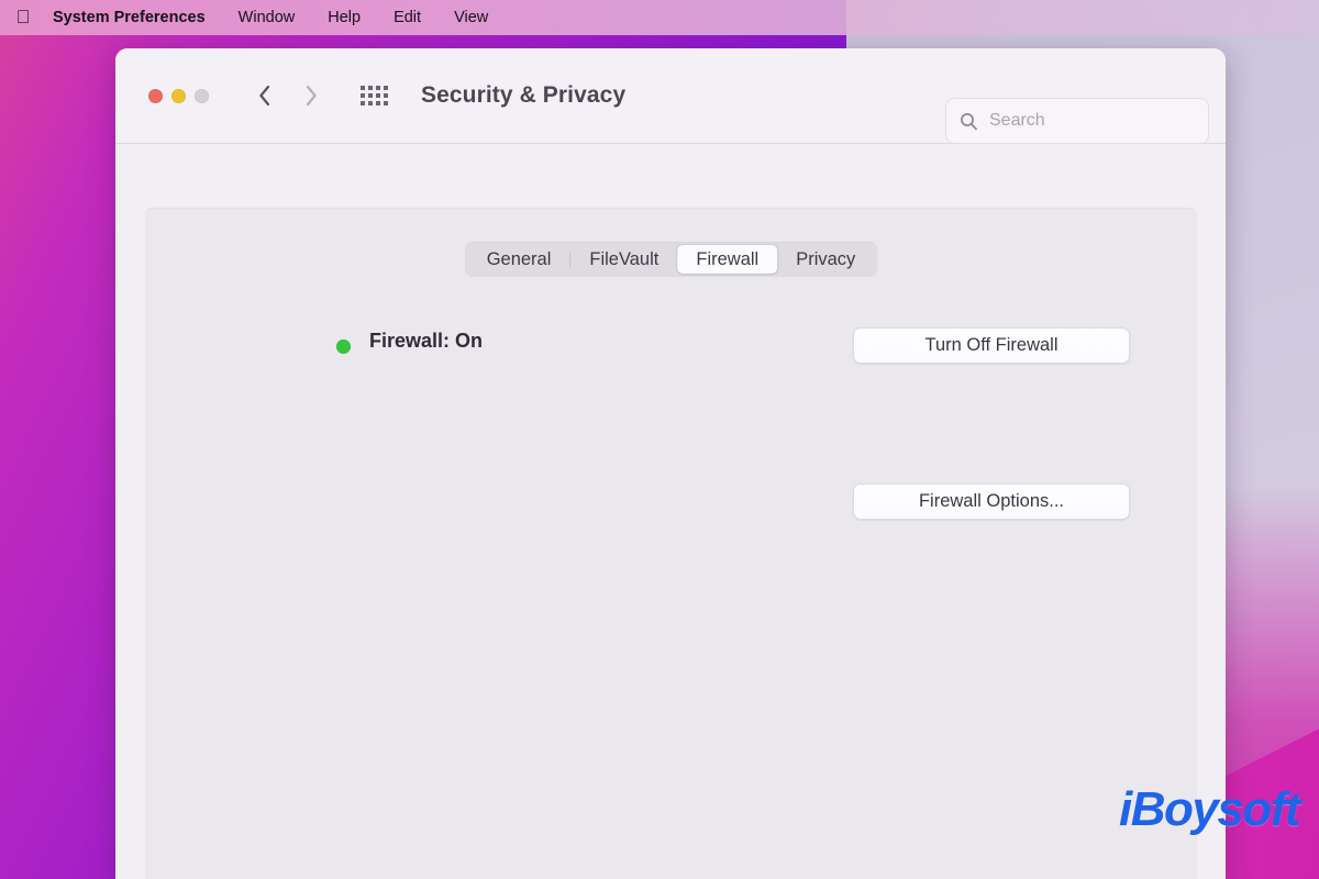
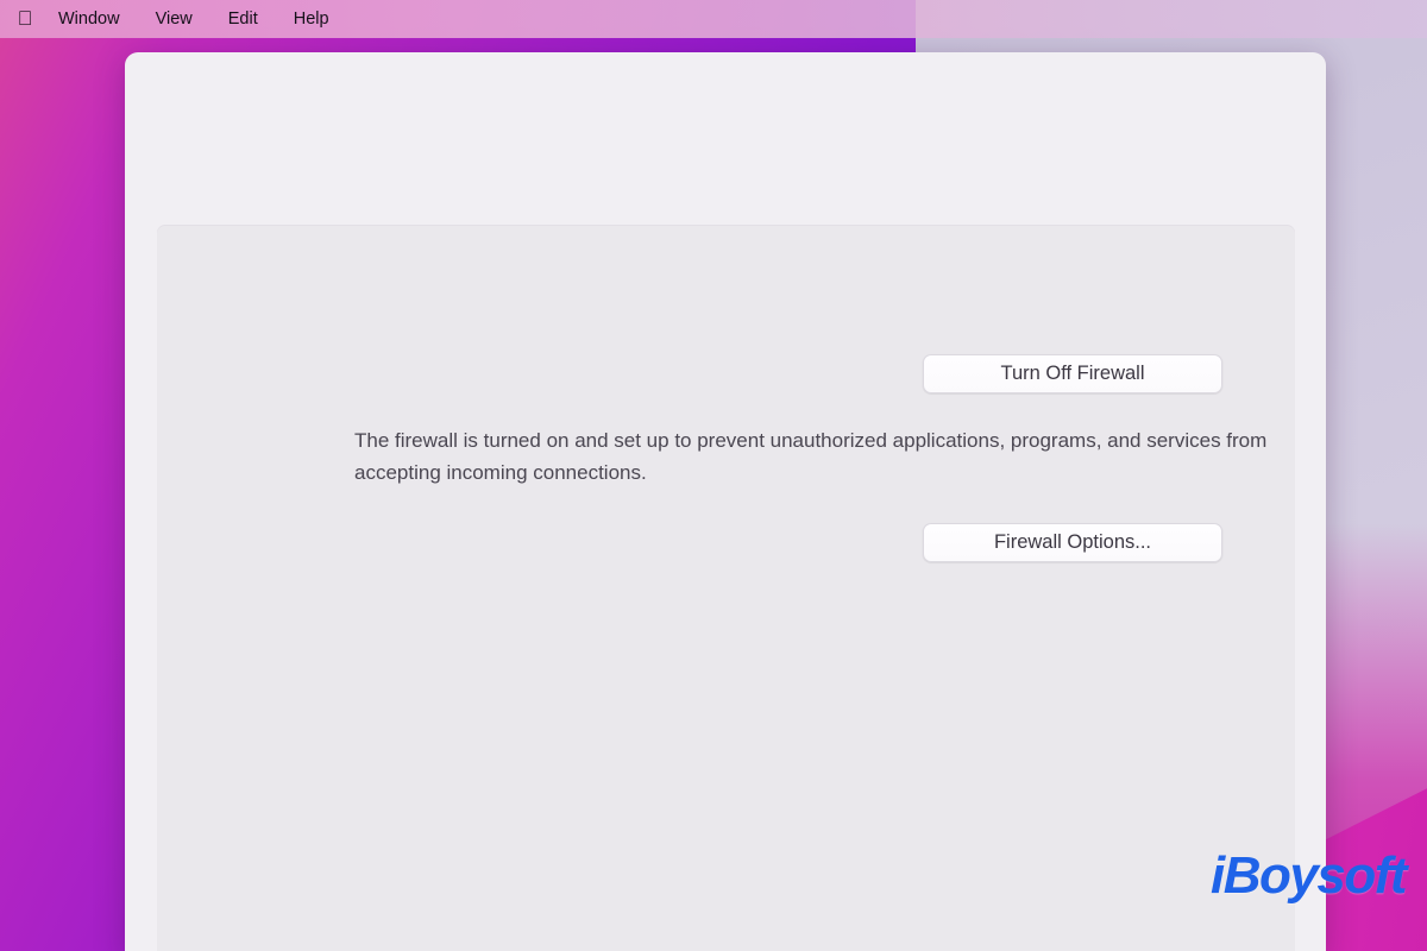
  
- System Preferences
  Window
- Help
+ View
  Edit
- View
+ Help
- Security & Privacy
- Search
- General
- FileVault
- Firewall
- Privacy
- Firewall: On
  Turn Off Firewall
+ The firewall is turned on and set up to prevent unauthorized applications, programs, and services from accepting incoming connections.
  Firewall Options...
  iBoysoft
